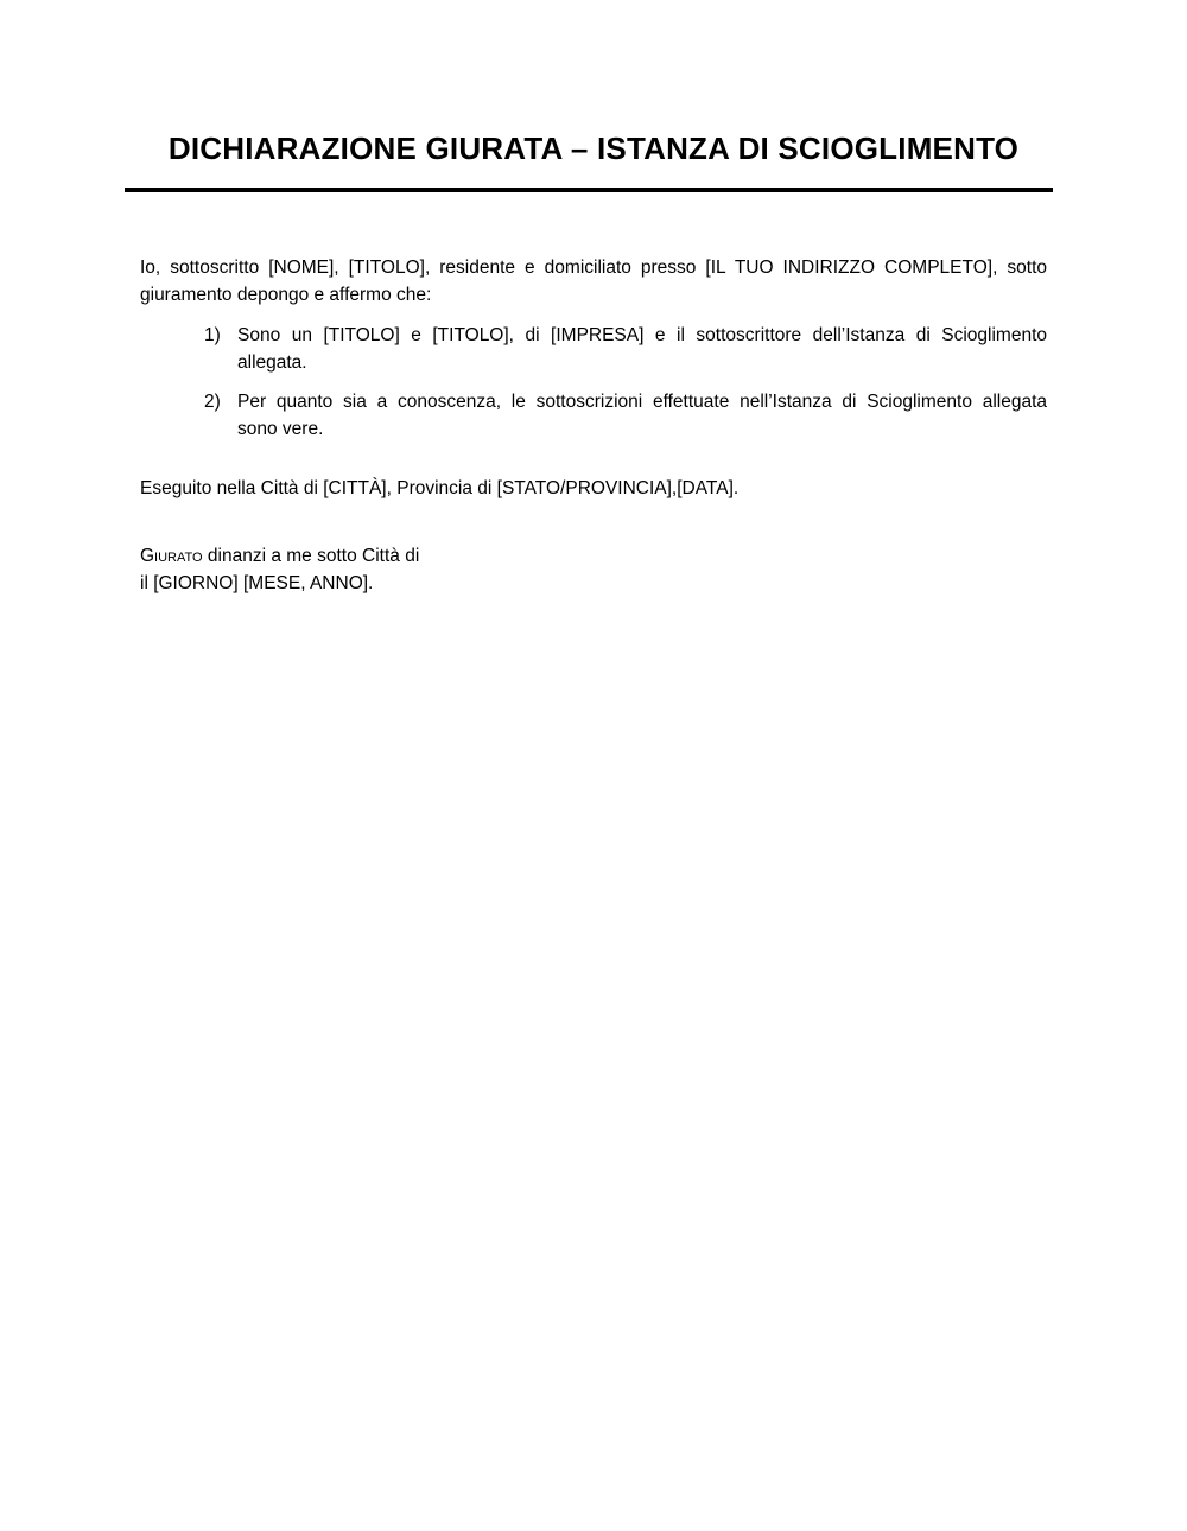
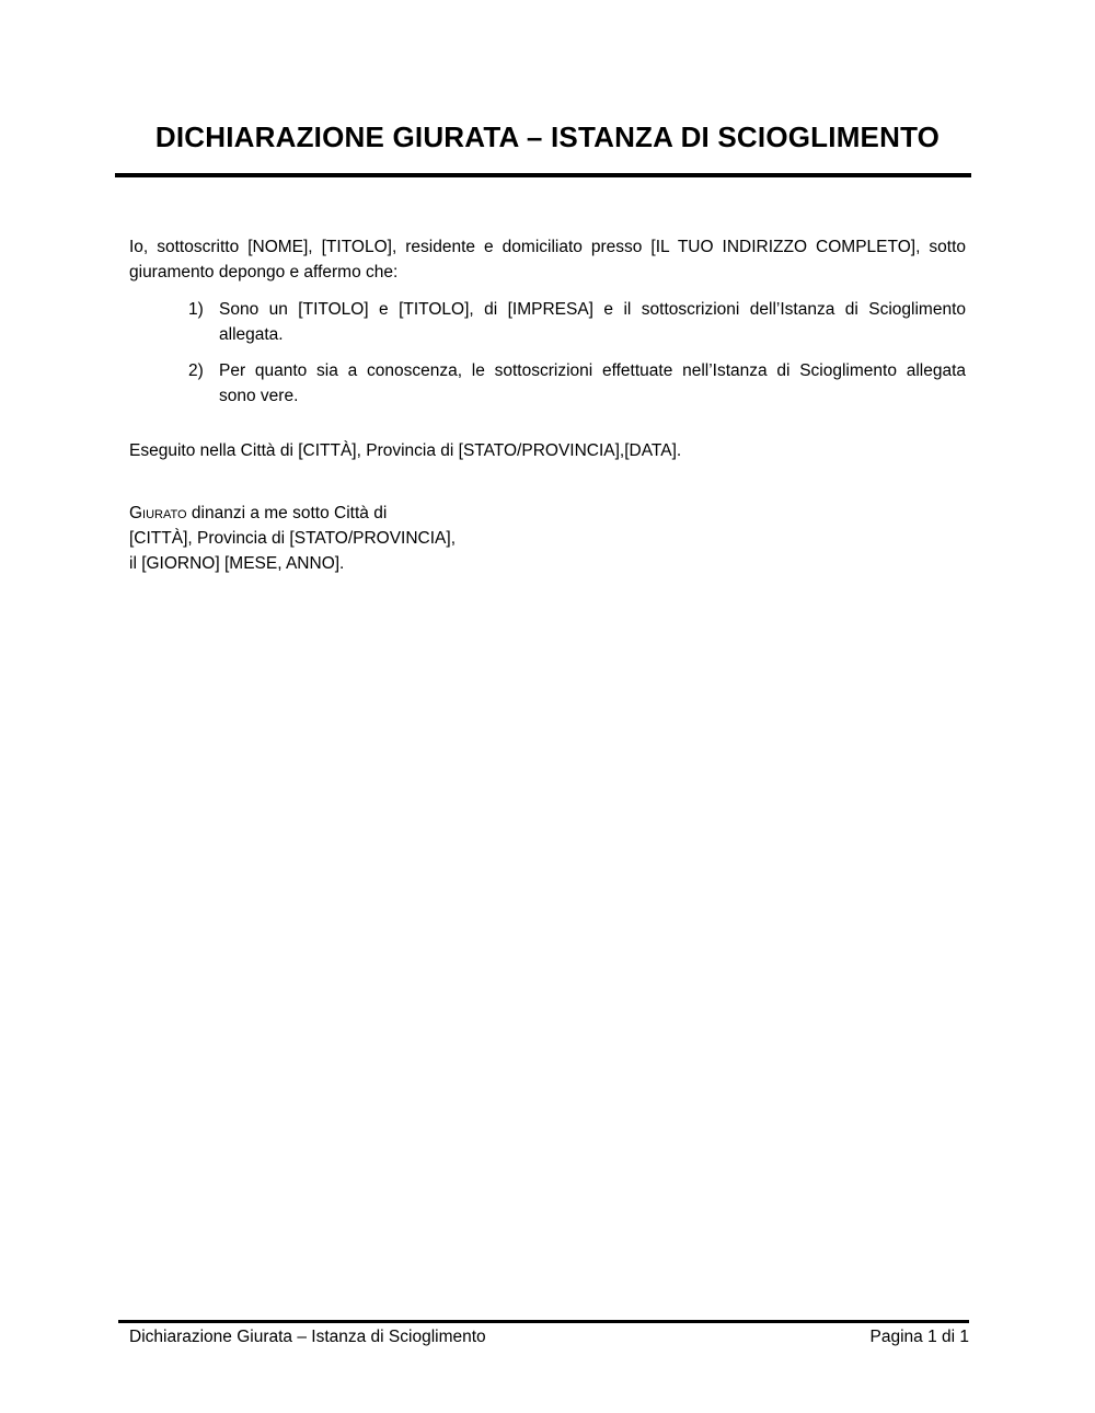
  DICHIARAZIONE GIURATA – ISTANZA DI SCIOGLIMENTO
  Io, sottoscritto [NOME], [TITOLO], residente e domiciliato presso [IL TUO INDIRIZZO COMPLETO], sotto
  giuramento depongo e affermo che:
  1)
- Sono un [TITOLO] e [TITOLO], di [IMPRESA] e il sottoscrittore dell’Istanza di Scioglimento
+ Sono un [TITOLO] e [TITOLO], di [IMPRESA] e il sottoscrizioni dell’Istanza di Scioglimento
  allegata.
  2)
  Per quanto sia a conoscenza, le sottoscrizioni effettuate nell’Istanza di Scioglimento allegata
  sono vere.
  Eseguito nella Città di [CITTÀ], Provincia di [STATO/PROVINCIA],[DATA].
  Giurato dinanzi a me sotto Città di
+ [CITTÀ], Provincia di [STATO/PROVINCIA],
  il [GIORNO] [MESE, ANNO].
+ Dichiarazione Giurata – Istanza di Scioglimento
+ Pagina 1 di 1
